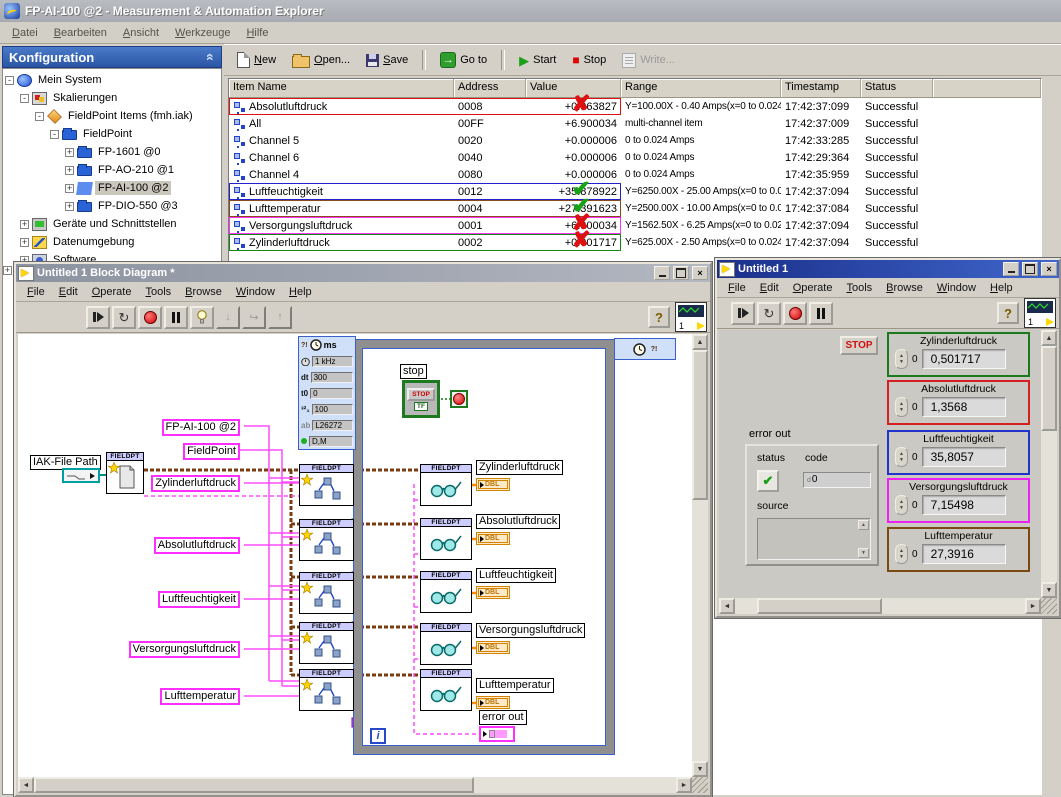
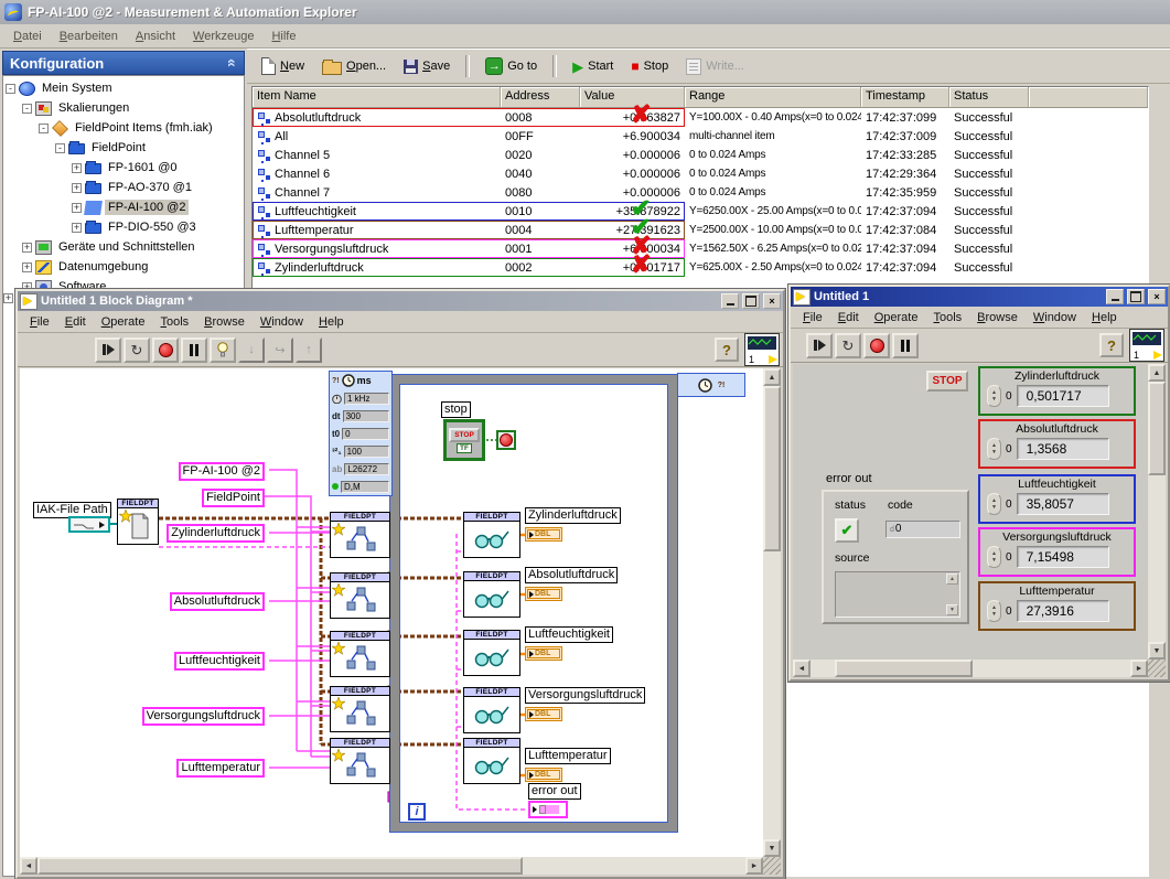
  FP-AI-100 @2 - Measurement & Automation Explorer
  Datei
  Bearbeiten
  Ansicht
  Werkzeuge
  Hilfe
  Konfiguration
  -
  Mein System
  -
  Skalierungen
  -
  FieldPoint Items (fmh.iak)
  -
  FieldPoint
  +
  FP-1601 @0
  +
- FP-AO-210 @1
+ FP-AO-370 @1
  +
  FP-AI-100 @2
  +
  FP-DIO-550 @3
  +
  Geräte und Schnittstellen
  +
  Datenumgebung
  +
  Software
  +
  New
  Open...
  Save
  →
  Go to
  ▶
  Start
  ■
  Stop
  Write...
  Item Name
  Address
  Value
  Range
  Timestamp
  Status
  Absolutluftdruck
  0008
  +0.963827
  Y=100.00X - 0.40 Amps(x=0 to 0.024
  17:42:37:099
  Successful
  ✘
  All
  00FF
  +6.900034
  multi-channel item
  17:42:37:009
  Successful
  Channel 5
  0020
  +0.000006
  0 to 0.024 Amps
  17:42:33:285
  Successful
  Channel 6
  0040
  +0.000006
  0 to 0.024 Amps
  17:42:29:364
  Successful
- Channel 4
+ Channel 7
  0080
  +0.000006
  0 to 0.024 Amps
  17:42:35:959
  Successful
  Luftfeuchtigkeit
- 0012
+ 0010
  +35.878922
  Y=6250.00X - 25.00 Amps(x=0 to 0.0
  17:42:37:094
  Successful
  ✔
  Lufttemperatur
  0004
  +27.391623
  Y=2500.00X - 10.00 Amps(x=0 to 0.0
  17:42:37:084
  Successful
  ✔
  Versorgungsluftdruck
  0001
  +6.900034
  Y=1562.50X - 6.25 Amps(x=0 to 0.02
  17:42:37:094
  Successful
  ✘
  Zylinderluftdruck
  0002
  +0.001717
  Y=625.00X - 2.50 Amps(x=0 to 0.024
  17:42:37:094
  Successful
  ✘
  Untitled 1 Block Diagram *
  ×
  File
  Edit
  Operate
  Tools
  Browse
  Window
  Help
  ↻
  ↓
  ↪
  ↑
  ?
  1
  ms
  1 kHz
  dt
  300
  t0
  0
  ³²₁
  100
  ab
  L26272
  D,M
  stop
  IAK-File Path
  FP-AI-100 @2
  FieldPoint
  Zylinderluftdruck
  Absolutluftdruck
  Luftfeuchtigkeit
  Versorgungsluftdruck
  Lufttemperatur
  Zylinderluftdruck
  Absolutluftdruck
  Luftfeuchtigkeit
  Versorgungsluftdruck
  Lufttemperatur
  error out
  i
  Untitled 1
  ×
  File
  Edit
  Operate
  Tools
  Browse
  Window
  Help
  ↻
  ?
  1
  STOP
  Zylinderluftdruck
  0
  0,501717
  Absolutluftdruck
  0
  1,3568
  Luftfeuchtigkeit
  0
  35,8057
  Versorgungsluftdruck
  0
  7,15498
  Lufttemperatur
  0
  27,3916
  error out
  status
  ✔
  code
  source
